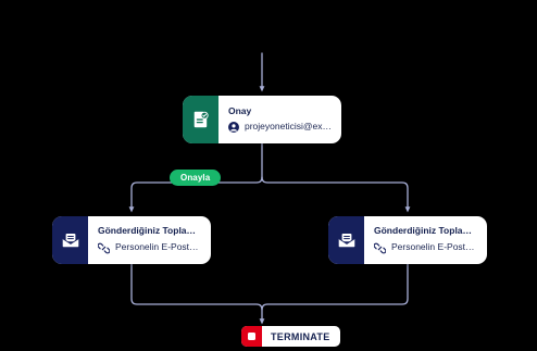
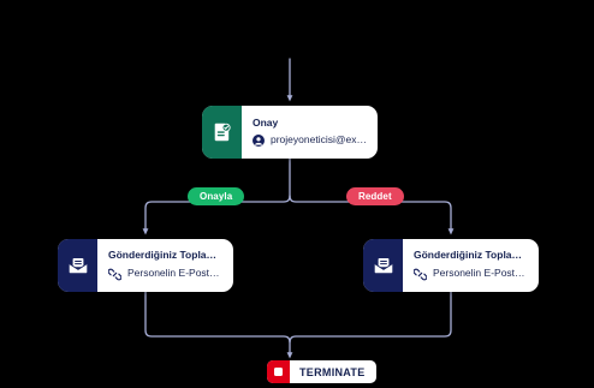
  Onay
  projeyoneticisi@exam
  Onayla
+ Reddet
  Gönderdiğiniz Toplantı
  Personelin E-Postası
  Gönderdiğiniz Toplantı
  Personelin E-Postası
  TERMINATE
